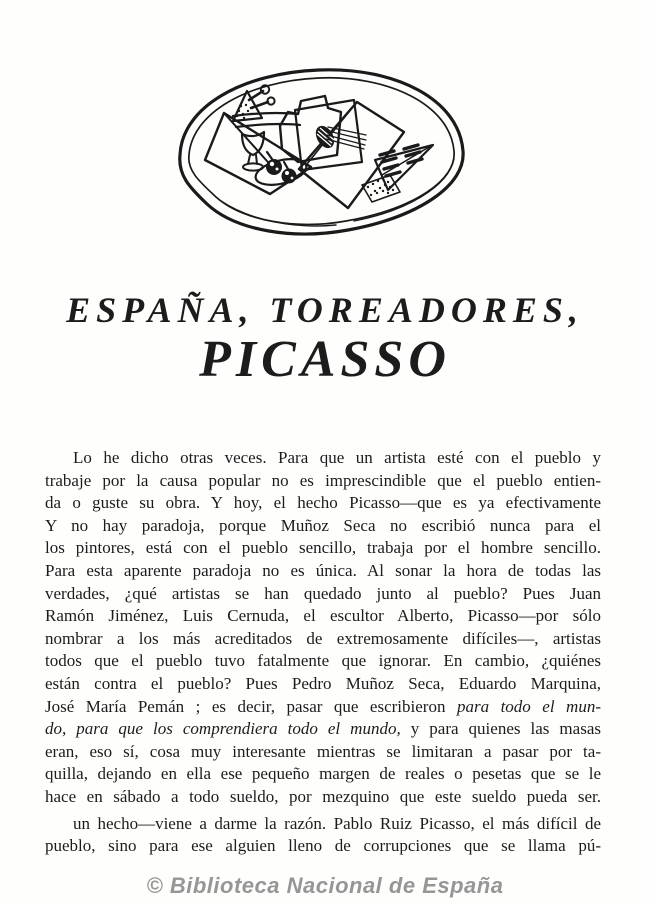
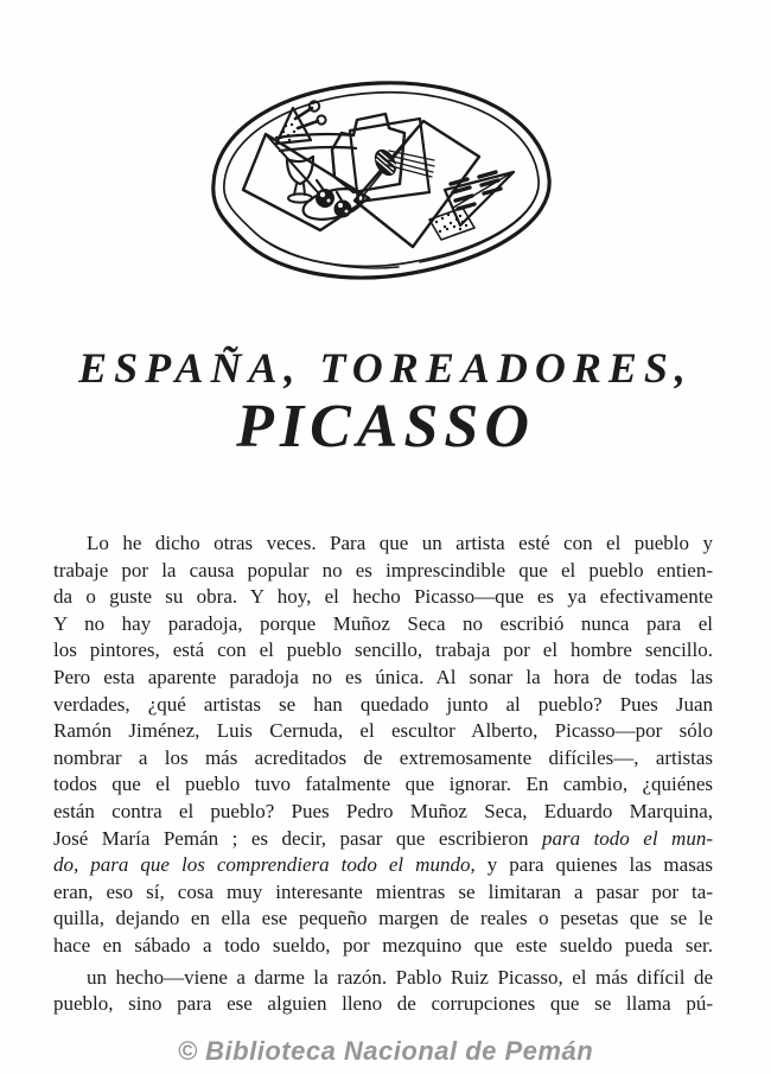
  ESPAÑA, TOREADORES,
  PICASSO
  Lo he dicho otras veces. Para que un artista esté con el pueblo y
  trabaje por la causa popular no es imprescindible que el pueblo entien-
  da o guste su obra. Y hoy, el hecho Picasso—que es ya efectivamente
  Y no hay paradoja, porque Muñoz Seca no escribió nunca para el
  los pintores, está con el pueblo sencillo, trabaja por el hombre sencillo.
- Para esta aparente paradoja no es única. Al sonar la hora de todas las
+ Pero esta aparente paradoja no es única. Al sonar la hora de todas las
  verdades, ¿qué artistas se han quedado junto al pueblo? Pues Juan
  Ramón Jiménez, Luis Cernuda, el escultor Alberto, Picasso—por sólo
  nombrar a los más acreditados de extremosamente difíciles—, artistas
  todos que el pueblo tuvo fatalmente que ignorar. En cambio, ¿quiénes
  están contra el pueblo? Pues Pedro Muñoz Seca, Eduardo Marquina,
  José María Pemán ; es decir, pasar que escribieron para todo el mun-
  do, para que los comprendiera todo el mundo, y para quienes las masas
  eran, eso sí, cosa muy interesante mientras se limitaran a pasar por ta-
  quilla, dejando en ella ese pequeño margen de reales o pesetas que se le
  hace en sábado a todo sueldo, por mezquino que este sueldo pueda ser.
  un hecho—viene a darme la razón. Pablo Ruiz Picasso, el más difícil de
  pueblo, sino para ese alguien lleno de corrupciones que se llama pú-
- © Biblioteca Nacional de España
+ © Biblioteca Nacional de Pemán
